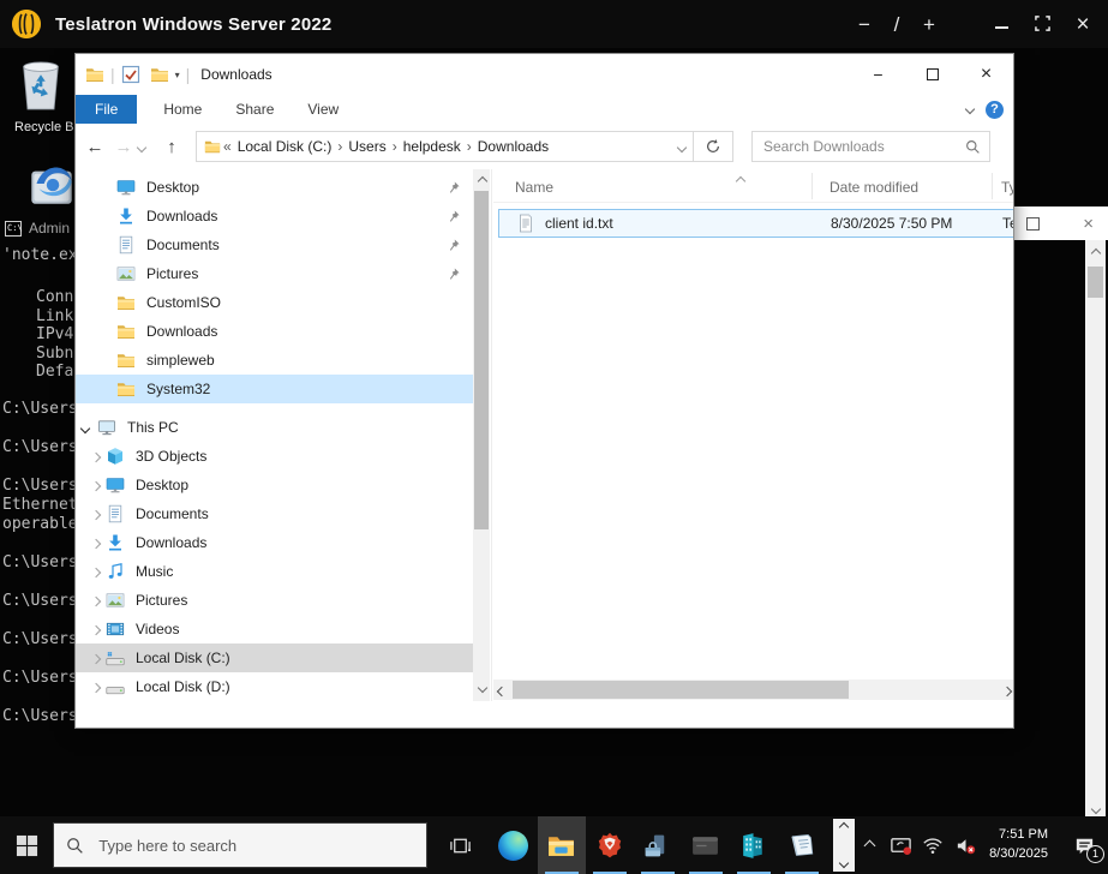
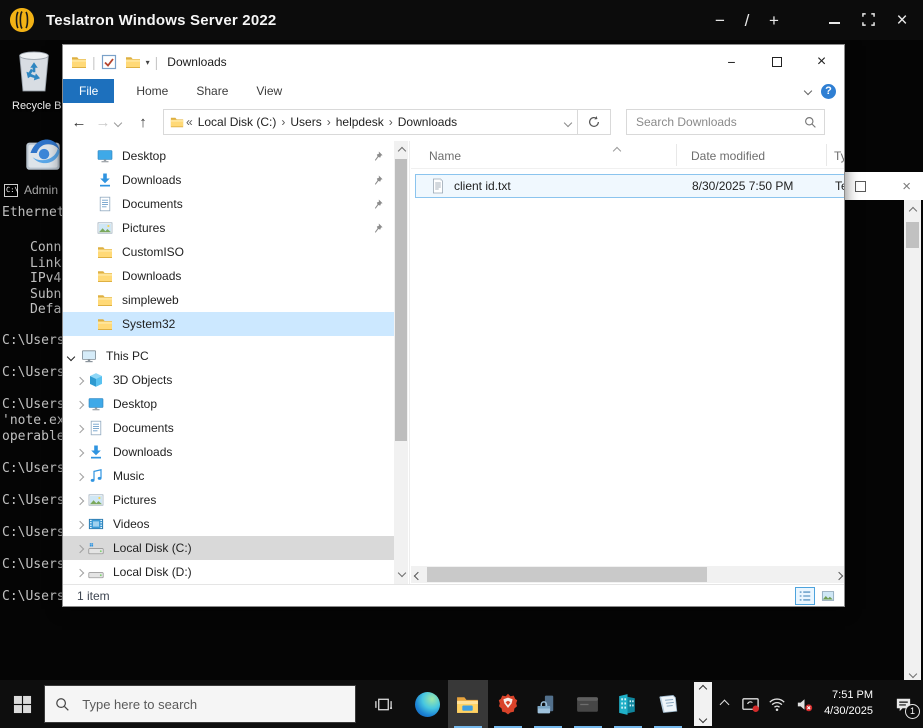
  Teslatron Windows Server 2022
  −
  /
  +
  ×
  Recycle B
  C:\
  Admin
- 'note.ex
+ Ethernet
  Conn
  Link
  IPv4
  Subn
  Defa
  C:\Users
  C:\Users
  C:\Users
- Ethernet
+ 'note.ex
  operable
  C:\Users
  C:\Users
  C:\Users
  C:\Users
  C:\Users
  ×
  |
  ▾
  |
  Downloads
  −
  ×
  File
  Home
  Share
  View
  ?
  ←
  →
  ↑
  «
  Local Disk (C:)
  ›
  Users
  ›
  helpdesk
  ›
  Downloads
  Search Downloads
  Desktop
  Downloads
  Documents
  Pictures
  CustomISO
  Downloads
  simpleweb
  System32
  This PC
  3D Objects
  Desktop
  Documents
  Downloads
  Music
  Pictures
  Videos
  Local Disk (C:)
  Local Disk (D:)
  Name
  Date modified
  Ty
  client id.txt
  8/30/2025 7:50 PM
+ 1 item
  Type here to search
  7:51 PM
- 8/30/2025
+ 4/30/2025
  1
